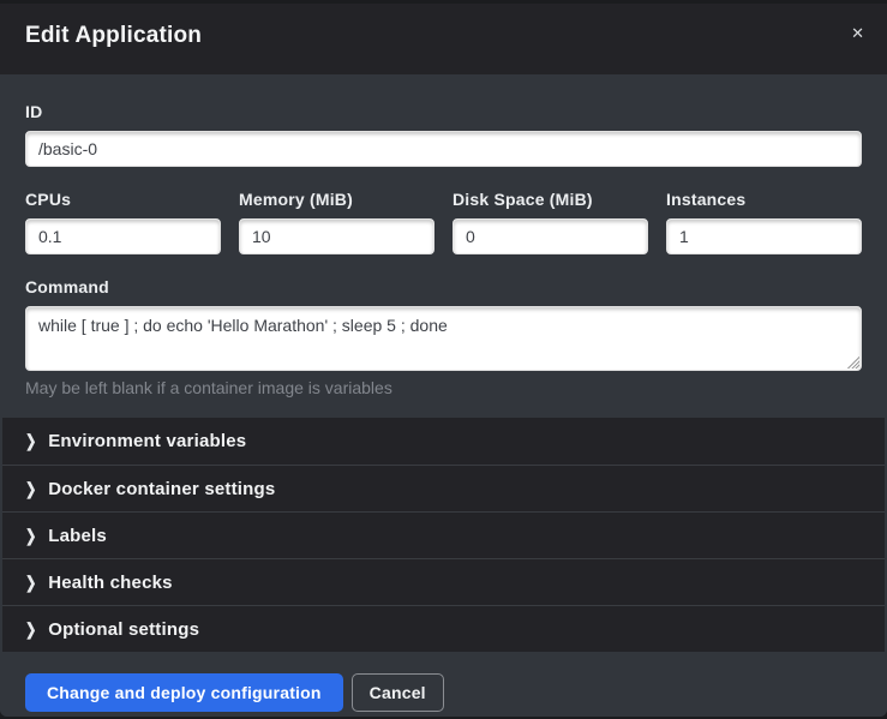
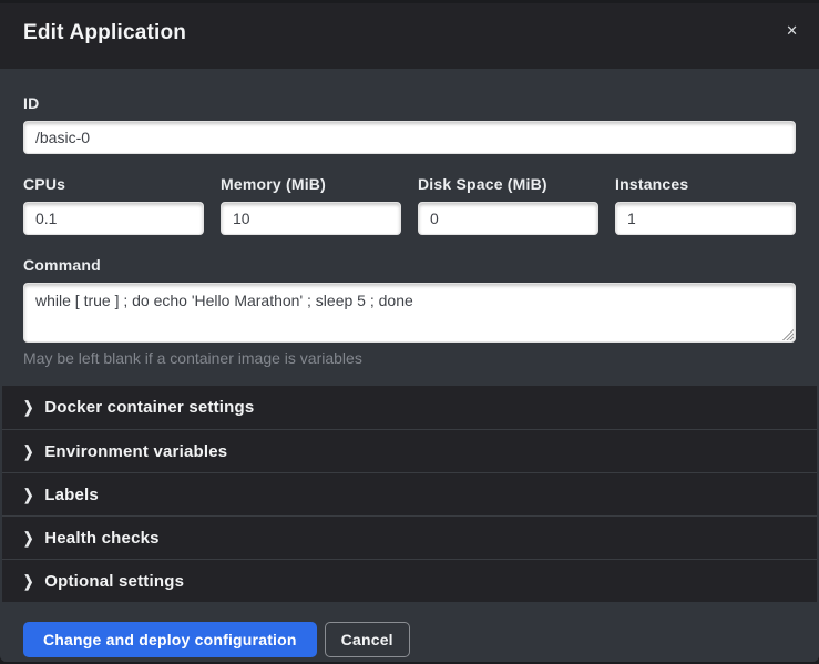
  Edit Application
  ✕
  ID
  /basic-0
  CPUs
  0.1
  Memory (MiB)
  10
  Disk Space (MiB)
  0
  Instances
  1
  Command
  while [ true ] ; do echo 'Hello Marathon' ; sleep 5 ; done
  May be left blank if a container image is variables
  ❯
- Environment variables
+ Docker container settings
  ❯
- Docker container settings
+ Environment variables
  ❯
  Labels
  ❯
  Health checks
  ❯
  Optional settings
  Change and deploy configuration
  Cancel
